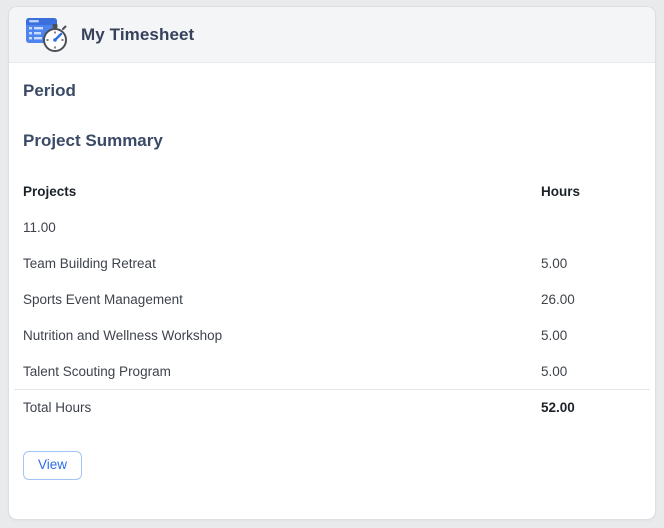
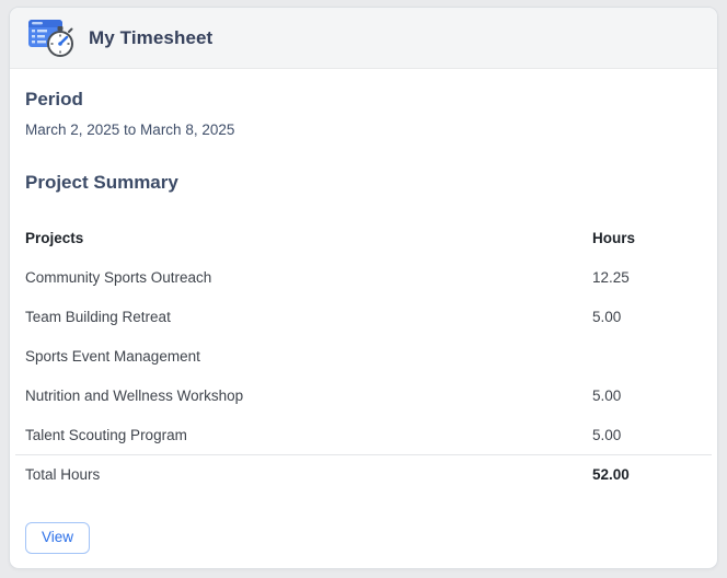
  My Timesheet
  Period
+ March 2, 2025 to March 8, 2025
  Project Summary
  Projects
  Hours
+ Community Sports Outreach
- 11.00
+ 12.25
  Team Building Retreat
  5.00
  Sports Event Management
- 26.00
  Nutrition and Wellness Workshop
  5.00
  Talent Scouting Program
  5.00
  Total Hours
  52.00
  View
